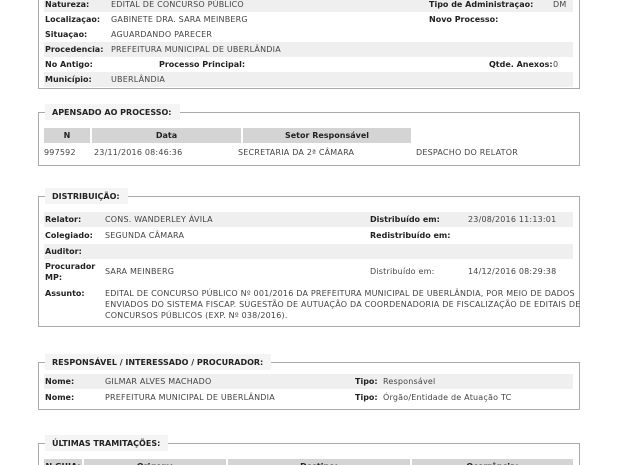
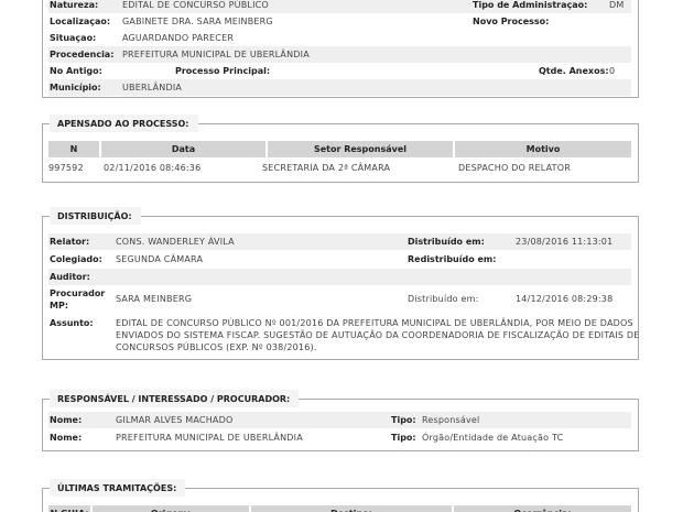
  Natureza:
  EDITAL DE CONCURSO PÚBLICO
  Tipo de Administraçao:
  DM
  Localizaçao:
  GABINETE DRA. SARA MEINBERG
  Novo Processo:
  Situaçao:
  AGUARDANDO PARECER
  Procedencia:
  PREFEITURA MUNICIPAL DE UBERLÂNDIA
  No Antigo:
  Processo Principal:
  Qtde. Anexos:
  0
  Município:
  UBERLÂNDIA
  APENSADO AO PROCESSO:
  N
  Data
  Setor Responsável
+ Motivo
  997592
- 23/11/2016 08:46:36
+ 02/11/2016 08:46:36
  SECRETARIA DA 2ª CÂMARA
  DESPACHO DO RELATOR
  DISTRIBUIÇÃO:
  Relator:
  CONS. WANDERLEY ÁVILA
  Distribuído em:
  23/08/2016 11:13:01
  Colegiado:
  SEGUNDA CÂMARA
  Redistribuído em:
  Auditor:
  Procurador
  MP:
  SARA MEINBERG
  Distribuído em:
  14/12/2016 08:29:38
  Assunto:
  EDITAL DE CONCURSO PÚBLICO Nº 001/2016 DA PREFEITURA MUNICIPAL DE UBERLÂNDIA, POR MEIO DE DADOS
  ENVIADOS DO SISTEMA FISCAP. SUGESTÃO DE AUTUAÇÃO DA COORDENADORIA DE FISCALIZAÇÃO DE EDITAIS DE
  CONCURSOS PÚBLICOS (EXP. Nº 038/2016).
  RESPONSÁVEL / INTERESSADO / PROCURADOR:
  Nome:
  GILMAR ALVES MACHADO
  Tipo:
  Responsável
  Nome:
  PREFEITURA MUNICIPAL DE UBERLÂNDIA
  Tipo:
  Órgão/Entidade de Atuação TC
  ÚLTIMAS TRAMITAÇÕES:
